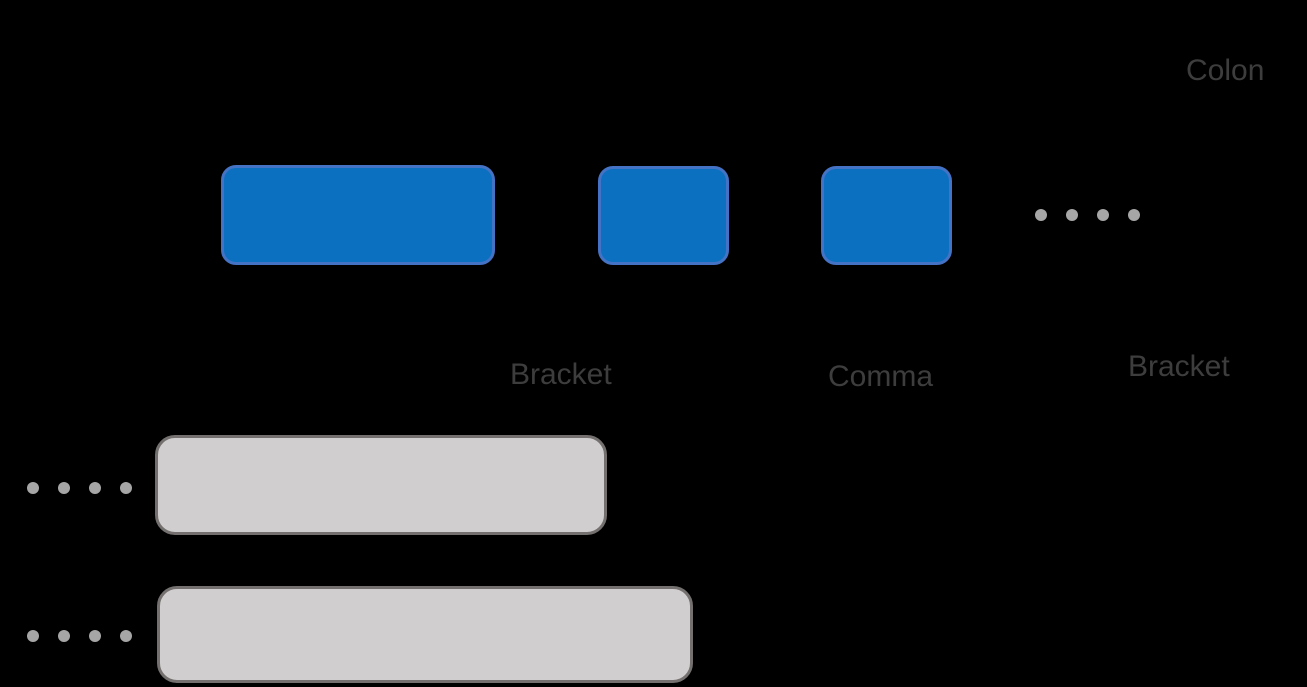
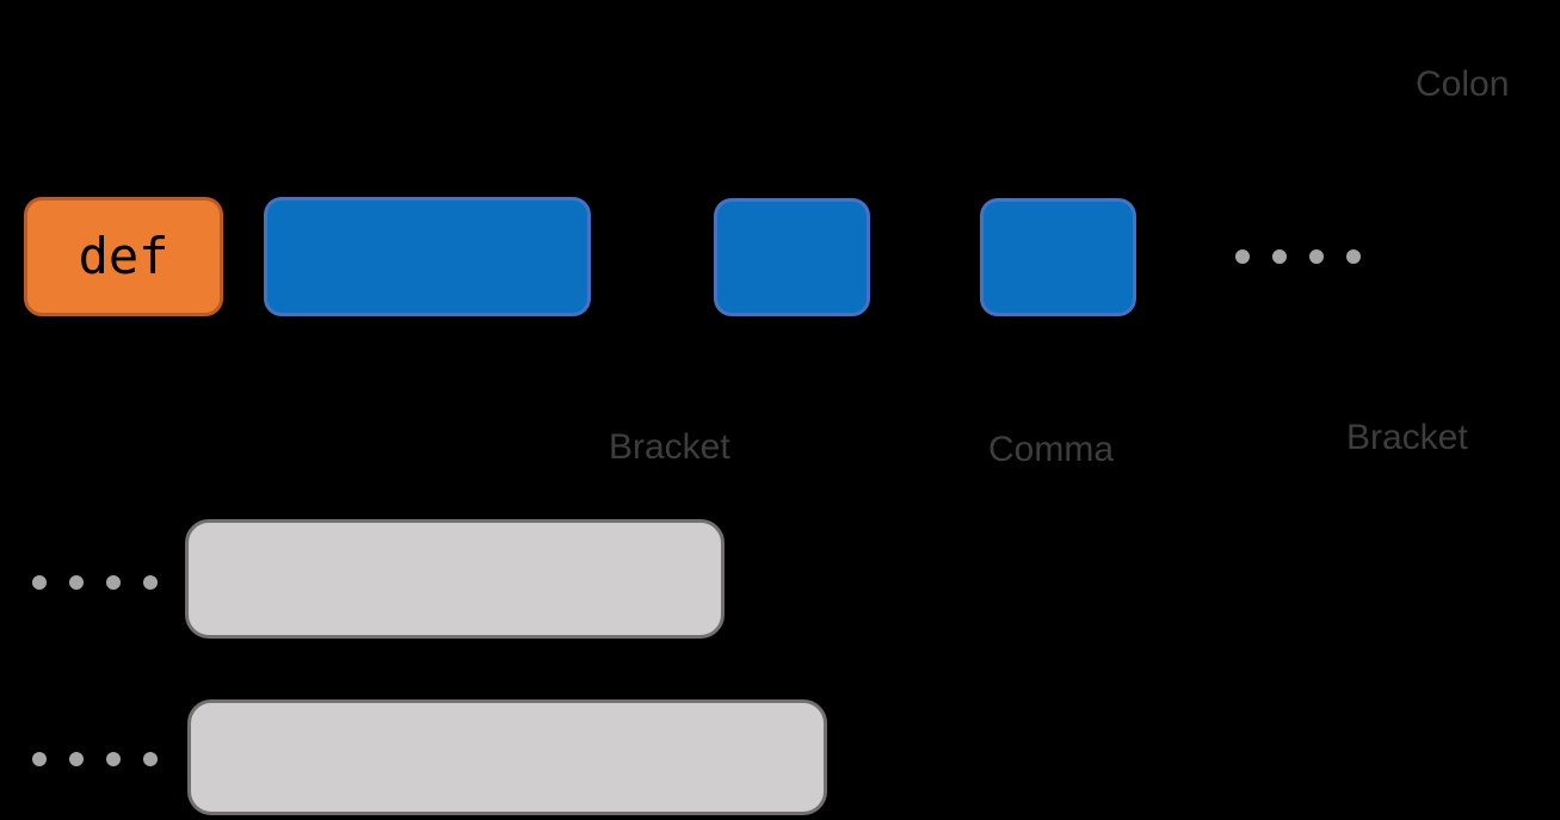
  Colon
  Bracket
  Comma
  Bracket
+ def
